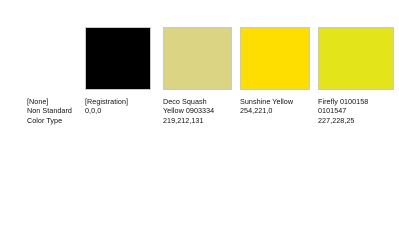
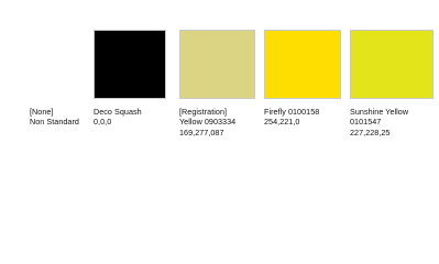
  [None]
  Non Standard
- Color Type
- [Registration]
+ Deco Squash
  0,0,0
- Deco Squash
+ [Registration]
  Yellow 0903334
- 219,212,131
+ 169,277,087
- Sunshine Yellow
+ Firefly 0100158
  254,221,0
- Firefly 0100158
+ Sunshine Yellow
  0101547
  227,228,25
